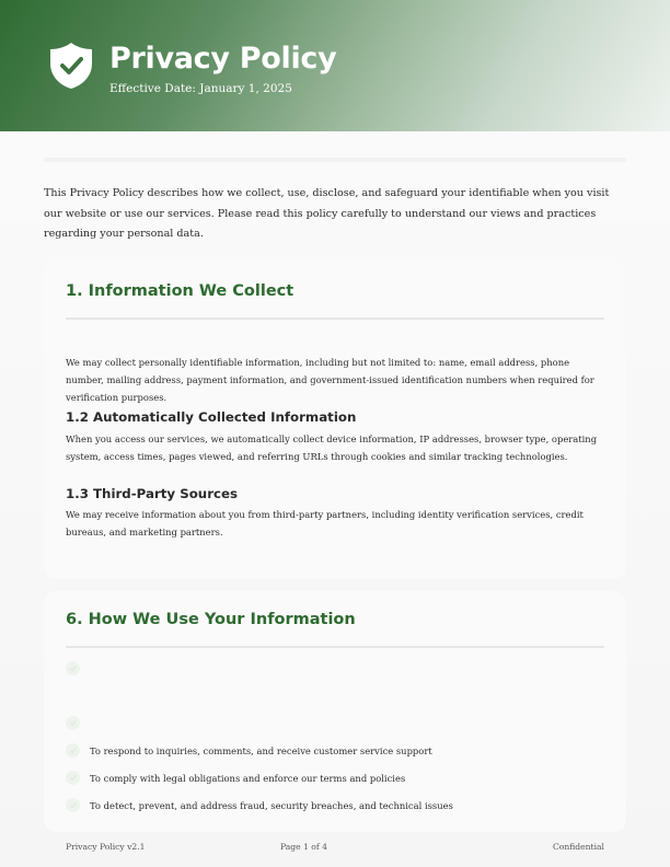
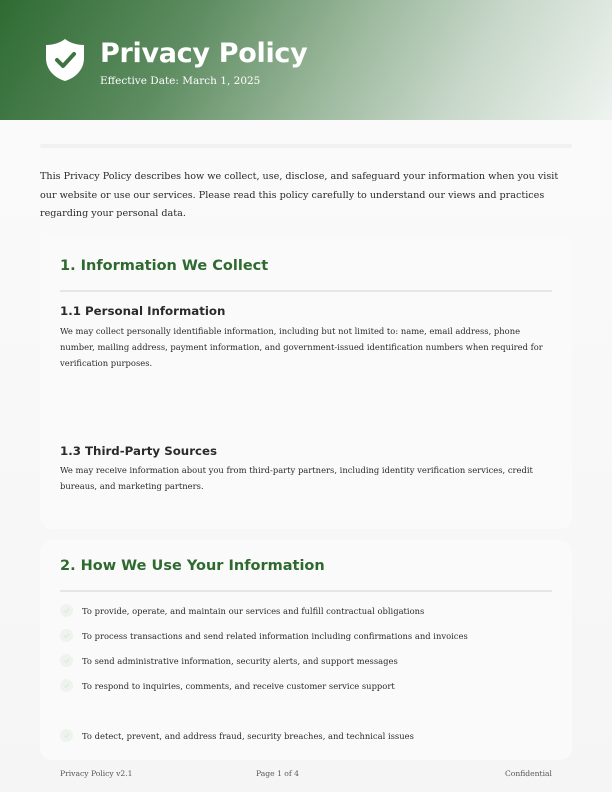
  Privacy Policy
- Effective Date: January 1, 2025
+ Effective Date: March 1, 2025
- This Privacy Policy describes how we collect, use, disclose, and safeguard your identifiable when you visit our website or use our services. Please read this policy carefully to understand our views and practices regarding your personal data.
+ This Privacy Policy describes how we collect, use, disclose, and safeguard your information when you visit our website or use our services. Please read this policy carefully to understand our views and practices regarding your personal data.
  1. Information We Collect
+ 1.1 Personal Information
  We may collect personally identifiable information, including but not limited to: name, email address, phone number, mailing address, payment information, and government-issued identification numbers when required for verification purposes.
- 1.2 Automatically Collected Information
- When you access our services, we automatically collect device information, IP addresses, browser type, operating system, access times, pages viewed, and referring URLs through cookies and similar tracking technologies.
  1.3 Third-Party Sources
  We may receive information about you from third-party partners, including identity verification services, credit bureaus, and marketing partners.
- 6. How We Use Your Information
+ 2. How We Use Your Information
+ To provide, operate, and maintain our services and fulfill contractual obligations
+ To process transactions and send related information including confirmations and invoices
+ To send administrative information, security alerts, and support messages
  To respond to inquiries, comments, and receive customer service support
- To comply with legal obligations and enforce our terms and policies
  To detect, prevent, and address fraud, security breaches, and technical issues
  Privacy Policy v2.1
  Page 1 of 4
  Confidential
